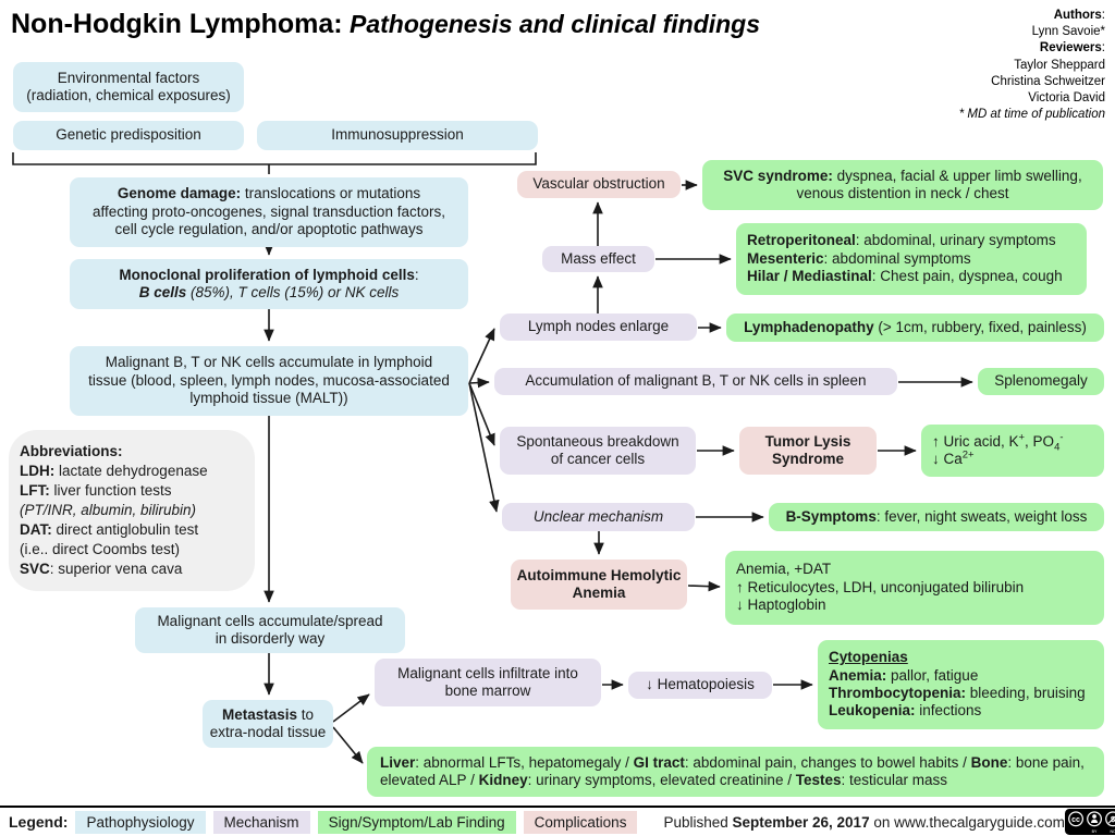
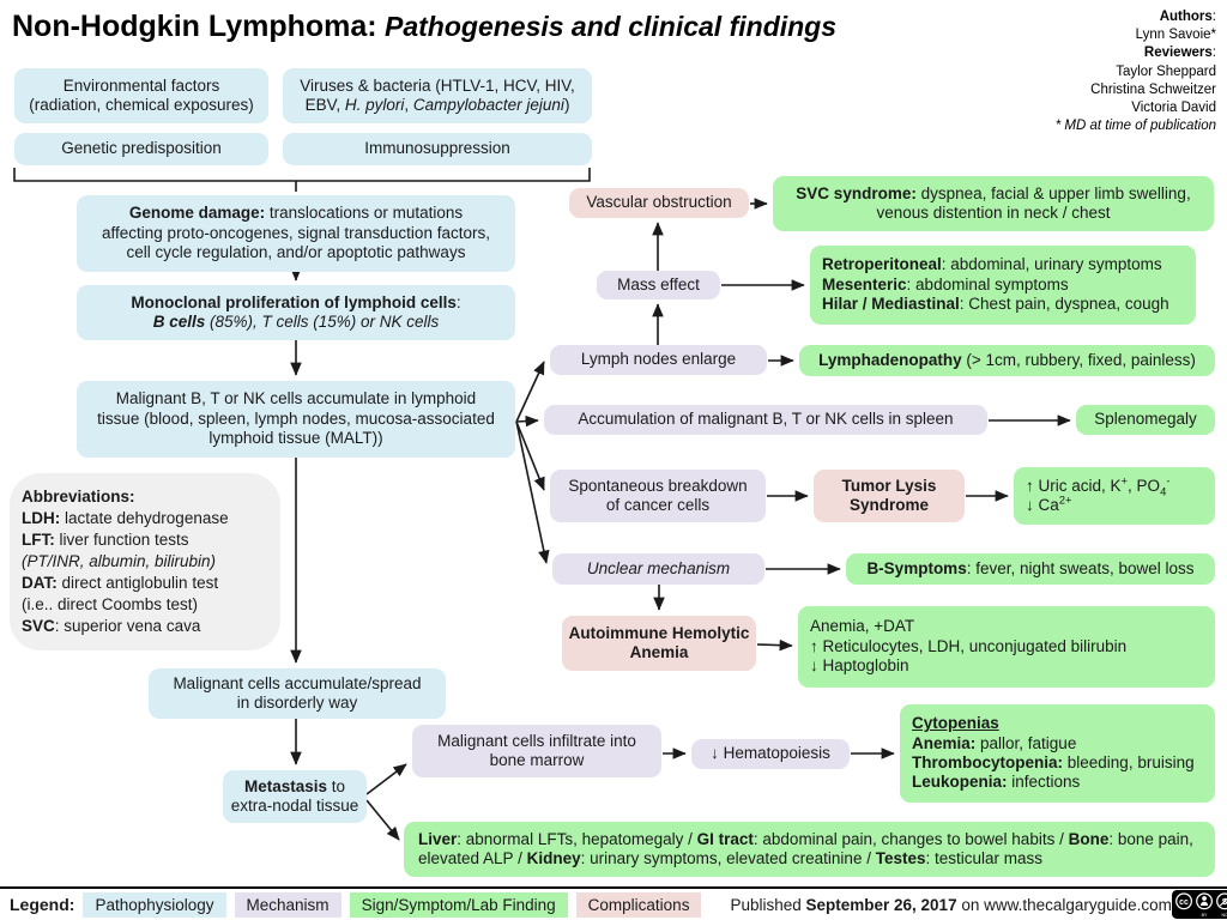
  Non-Hodgkin Lymphoma: Pathogenesis and clinical findings
  Authors:
  Lynn Savoie*
  Reviewers:
  Taylor Sheppard
  Christina Schweitzer
  Victoria David
  * MD at time of publication
  Environmental factors
  (radiation, chemical exposures)
+ Viruses & bacteria (HTLV-1, HCV, HIV,
+ EBV, H. pylori, Campylobacter jejuni)
  Genetic predisposition
  Immunosuppression
  Genome damage: translocations or mutations
  affecting proto-oncogenes, signal transduction factors,
  cell cycle regulation, and/or apoptotic pathways
  Monoclonal proliferation of lymphoid cells:
  B cells (85%), T cells (15%) or NK cells
  Malignant B, T or NK cells accumulate in lymphoid
  tissue (blood, spleen, lymph nodes, mucosa-associated
  lymphoid tissue (MALT))
  Abbreviations:
  LDH: lactate dehydrogenase
  LFT: liver function tests
  (PT/INR, albumin, bilirubin)
  DAT: direct antiglobulin test
  (i.e.. direct Coombs test)
  SVC: superior vena cava
  Malignant cells accumulate/spread
  in disorderly way
  Metastasis to
  extra-nodal tissue
  Vascular obstruction
  Mass effect
  Lymph nodes enlarge
  Accumulation of malignant B, T or NK cells in spleen
  Spontaneous breakdown
  of cancer cells
  Unclear mechanism
  Autoimmune Hemolytic
  Anemia
  Malignant cells infiltrate into
  bone marrow
  ↓ Hematopoiesis
  Tumor Lysis
  Syndrome
  SVC syndrome: dyspnea, facial & upper limb swelling,
  venous distention in neck / chest
  Retroperitoneal: abdominal, urinary symptoms
  Mesenteric: abdominal symptoms
  Hilar / Mediastinal: Chest pain, dyspnea, cough
  Lymphadenopathy (> 1cm, rubbery, fixed, painless)
  Splenomegaly
  ↑ Uric acid, K+, PO4-
  ↓ Ca2+
- B-Symptoms: fever, night sweats, weight loss
+ B-Symptoms: fever, night sweats, bowel loss
  Anemia, +DAT
  ↑ Reticulocytes, LDH, unconjugated bilirubin
  ↓ Haptoglobin
  Cytopenias
  Anemia: pallor, fatigue
  Thrombocytopenia: bleeding, bruising
  Leukopenia: infections
  Liver: abnormal LFTs, hepatomegaly / GI tract: abdominal pain, changes to bowel habits / Bone: bone pain, elevated ALP / Kidney: urinary symptoms, elevated creatinine / Testes: testicular mass
  Legend:
  Pathophysiology
  Mechanism
  Sign/Symptom/Lab Finding
  Complications
  Published September 26, 2017 on www.thecalgaryguide.com
